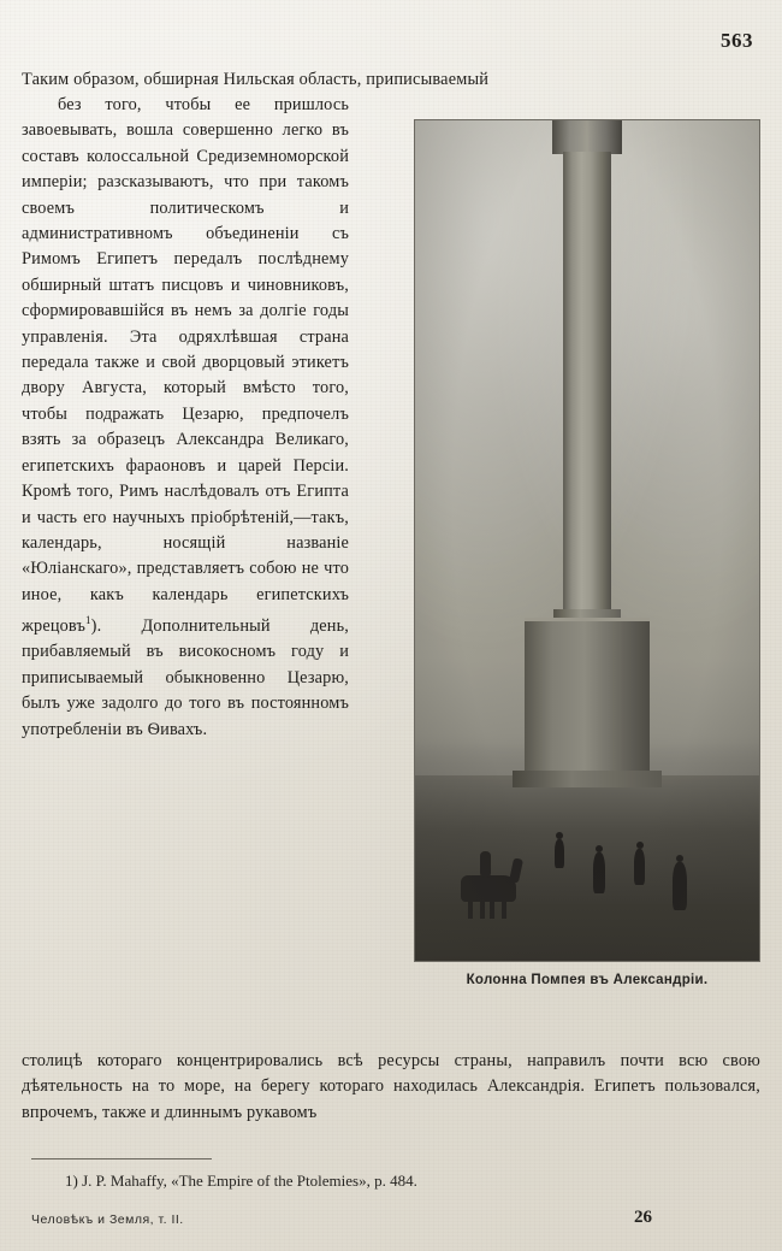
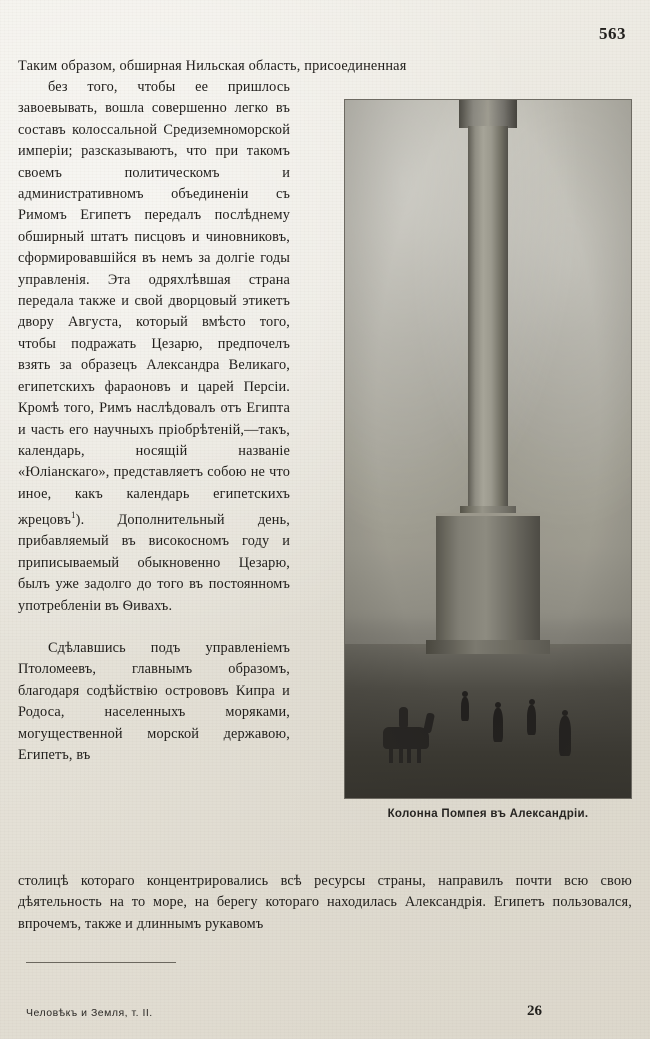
  563
- Таким образом, обширная Нильская область, приписываемый
+ Таким образом, обширная Нильская область, присоединенная
  без того, чтобы ее пришлось завоевывать, вошла совершенно легко въ составъ колоссальной Средиземноморской имперіи; разсказываютъ, что при такомъ своемъ политическомъ и административномъ объединеніи съ Римомъ Египетъ передалъ послѣднему обширный штатъ писцовъ и чиновниковъ, сформировавшійся въ немъ за долгіе годы управленія. Эта одряхлѣвшая страна передала также и свой дворцовый этикетъ двору Августа, который вмѣсто того, чтобы подражать Цезарю, предпочелъ взять за образецъ Александра Великаго, египетскихъ фараоновъ и царей Персіи. Кромѣ того, Римъ наслѣдовалъ отъ Египта и часть его научныхъ пріобрѣтеній,—такъ, календарь, носящій названіе «Юліанскаго», представляетъ собою не что иное, какъ календарь египетскихъ жрецовъ1). Дополнительный день, прибавляемый въ високосномъ году и приписываемый обыкновенно Цезарю, былъ уже задолго до того въ постоянномъ употребленіи въ Ѳивахъ.
+ Сдѣлавшись подъ управленіемъ Птоломеевъ, главнымъ образомъ, благодаря содѣйствію острововъ Кипра и Родоса, населенныхъ моряками, могущественной морской державою, Египетъ, въ
  Колонна Помпея въ Александріи.
  столицѣ котораго концентрировались всѣ ресурсы страны, направилъ почти всю свою дѣятельность на то море, на берегу котораго находилась Александрія. Египетъ пользовался, впрочемъ, также и длиннымъ рукавомъ
- 1) J. P. Mahaffy, «The Empire of the Ptolemies», p. 484.
  Человѣкъ и Земля, т. II.
  26
